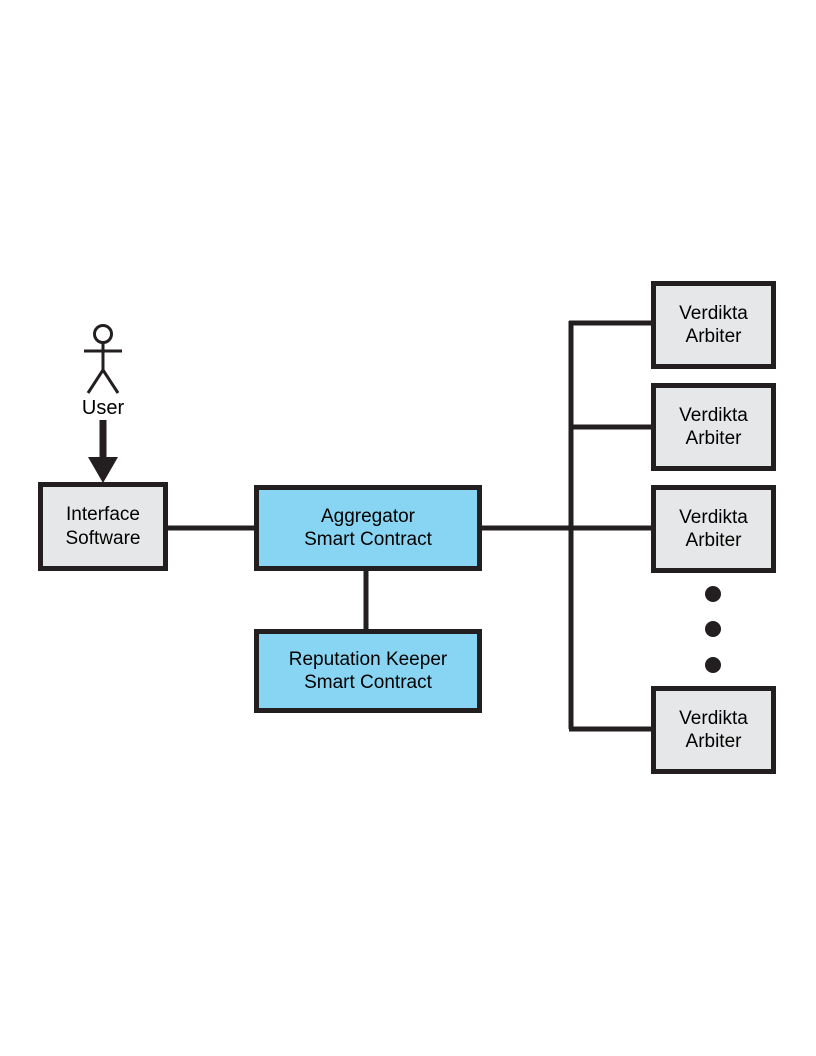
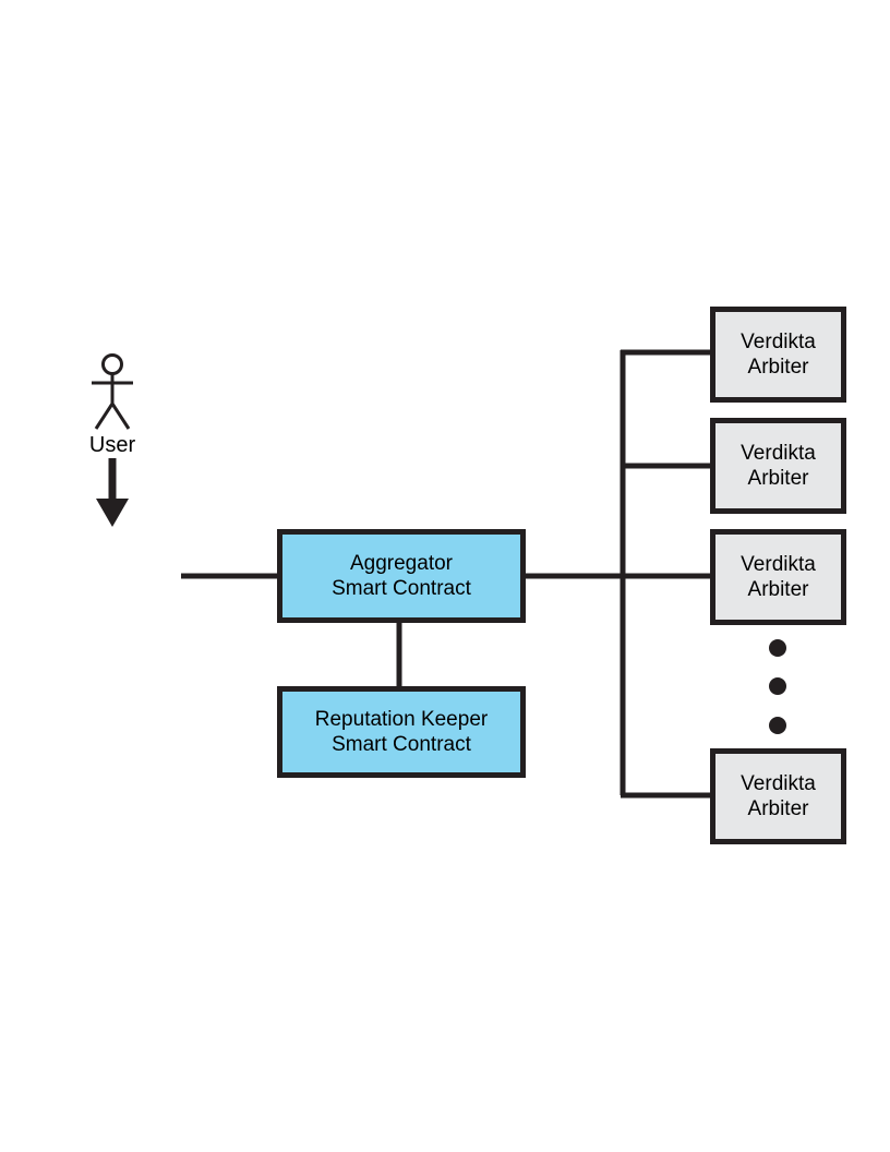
  User
- Interface
- Software
  Aggregator
  Smart Contract
  Reputation Keeper
  Smart Contract
  Verdikta
  Arbiter
  Verdikta
  Arbiter
  Verdikta
  Arbiter
  Verdikta
  Arbiter
